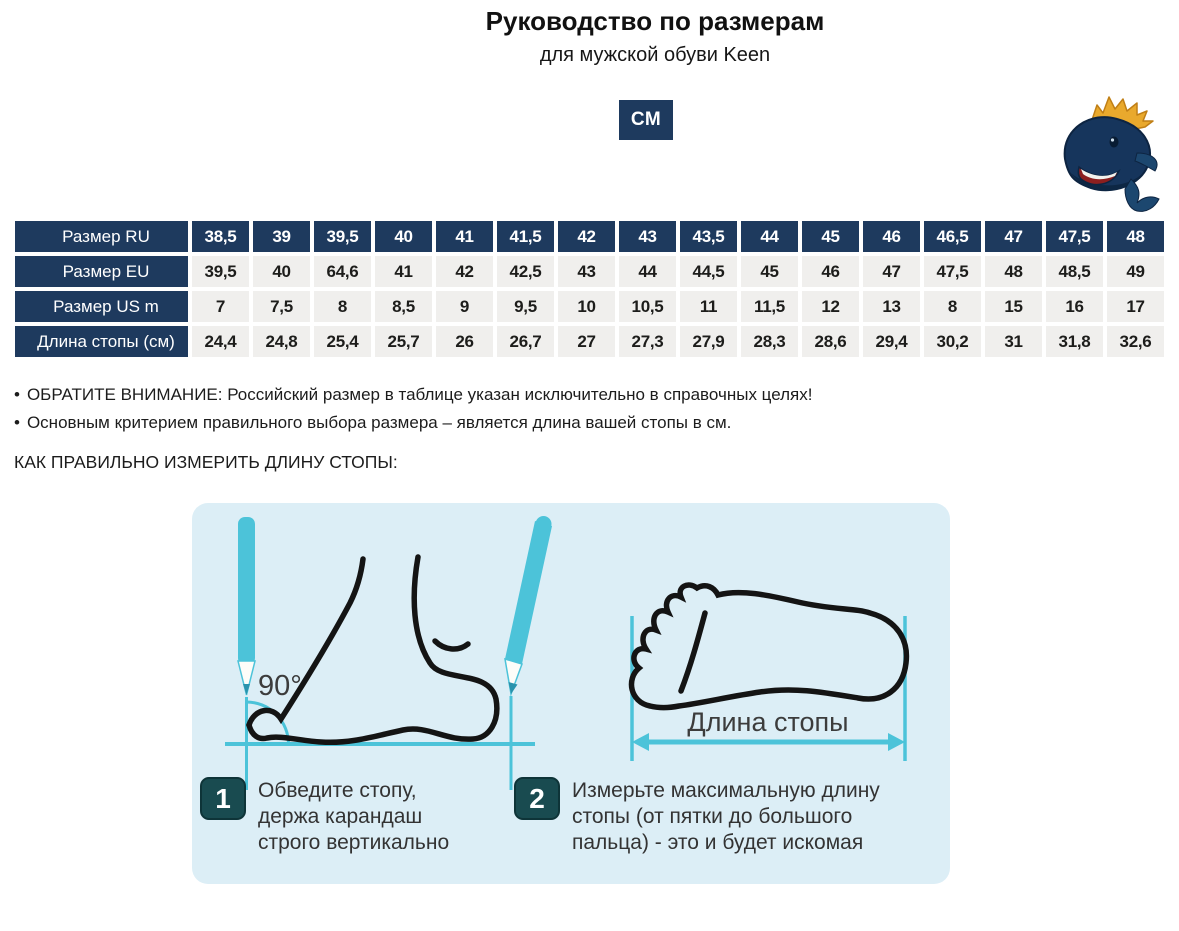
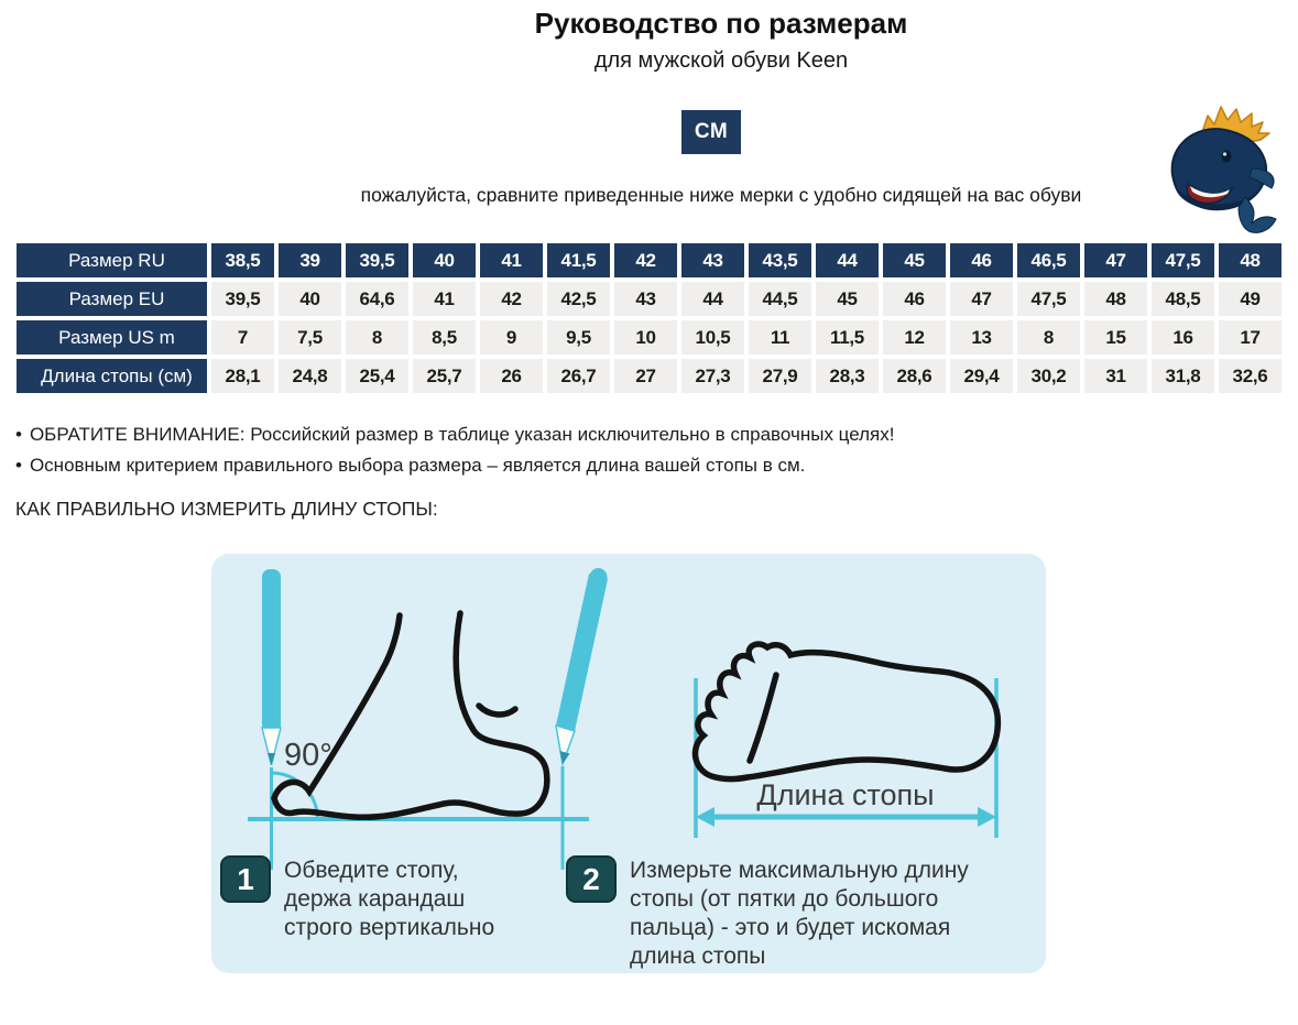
  Руководство по размерам
  для мужской обуви Keen
  СМ
+ пожалуйста, сравните приведенные ниже мерки с удобно сидящей на вас обуви
  Размер RU	38,5	39	39,5	40	41	41,5	42	43	43,5	44	45	46	46,5	47	47,5	48
  Размер EU	39,5	40	64,6	41	42	42,5	43	44	44,5	45	46	47	47,5	48	48,5	49
  Размер US m	7	7,5	8	8,5	9	9,5	10	10,5	11	11,5	12	13	8	15	16	17
- Длина стопы (см)	24,4	24,8	25,4	25,7	26	26,7	27	27,3	27,9	28,3	28,6	29,4	30,2	31	31,8	32,6
+ Длина стопы (см)	28,1	24,8	25,4	25,7	26	26,7	27	27,3	27,9	28,3	28,6	29,4	30,2	31	31,8	32,6
  • ОБРАТИТЕ ВНИМАНИЕ: Российский размер в таблице указан исключительно в справочных целях!
  • Основным критерием правильного выбора размера – является длина вашей стопы в см.
  КАК ПРАВИЛЬНО ИЗМЕРИТЬ ДЛИНУ СТОПЫ:
  90°
  Длина стопы
  1
  Обведите стопу,
  держа карандаш
  строго вертикально
  2
  Измерьте максимальную длину
  стопы (от пятки до большого
  пальца) - это и будет искомая
+ длина стопы
